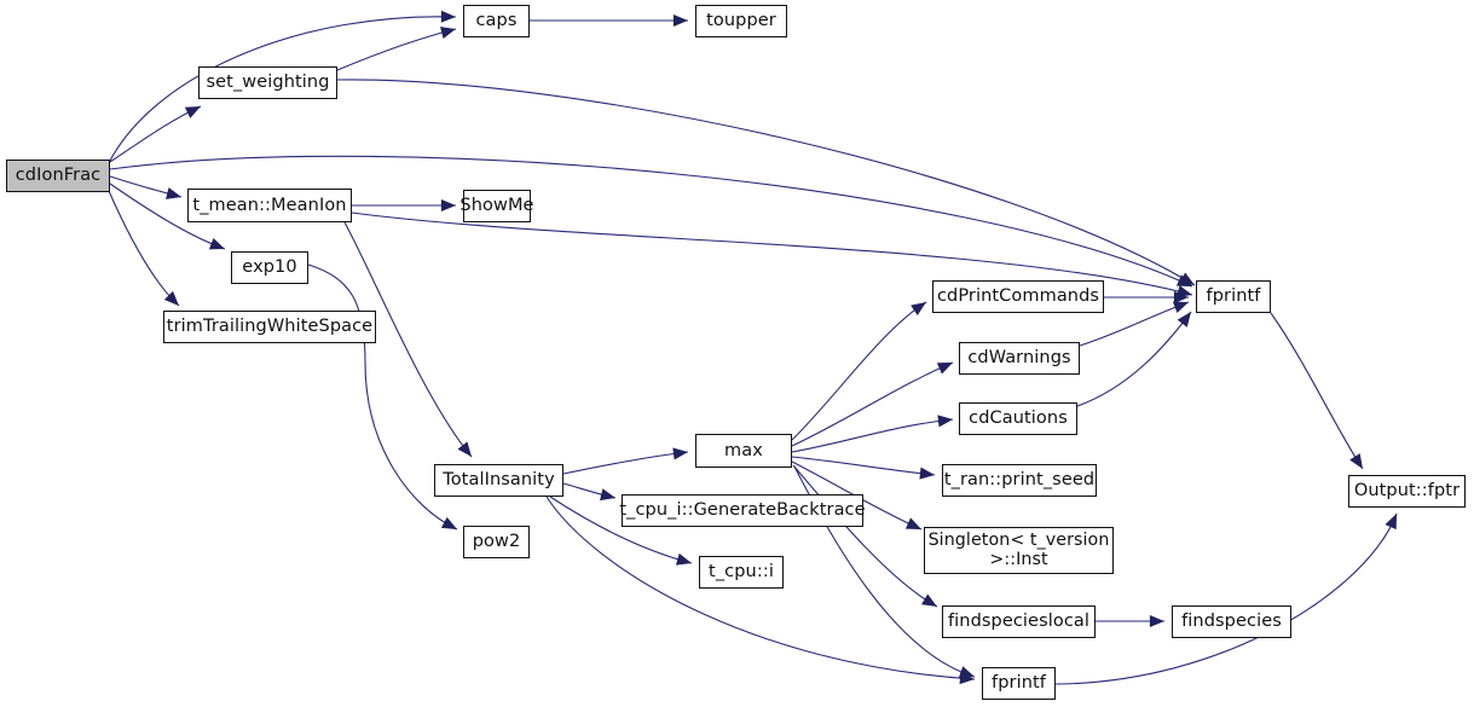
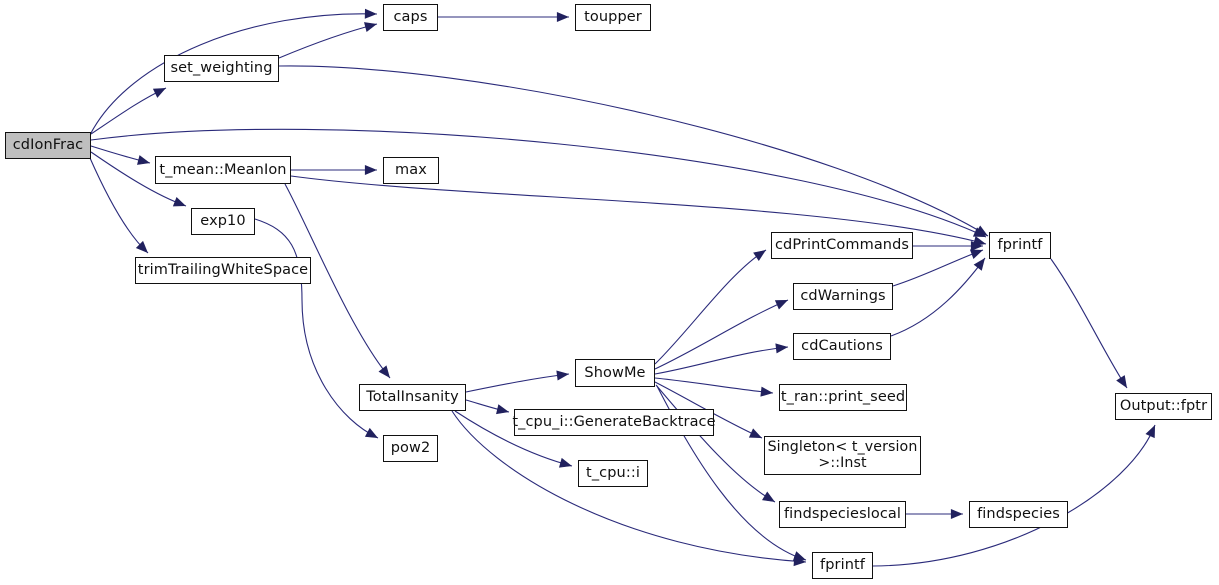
  cdIonFrac
  caps
  toupper
  set_weighting
  t_mean::MeanIon
- ShowMe
+ max
  exp10
  trimTrailingWhiteSpace
  fprintf
  cdPrintCommands
  cdWarnings
  cdCautions
- max
+ ShowMe
  t_ran::print_seed
  TotalInsanity
  t_cpu_i::GenerateBacktrace
  Singleton< t_version
  >::Inst
  pow2
  t_cpu::i
  findspecieslocal
  findspecies
  fprintf
  Output::fptr
